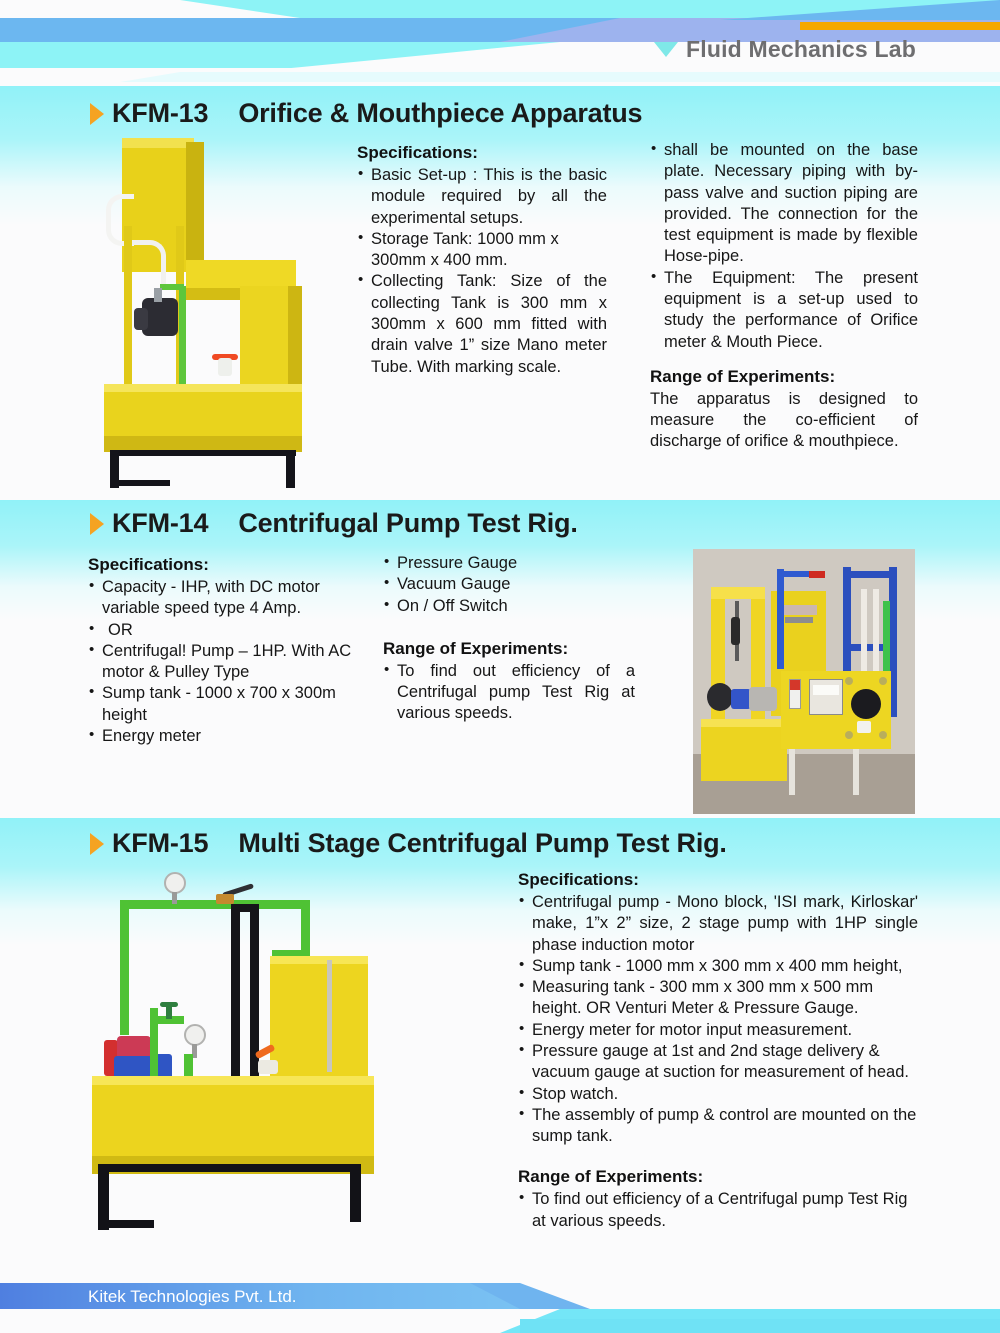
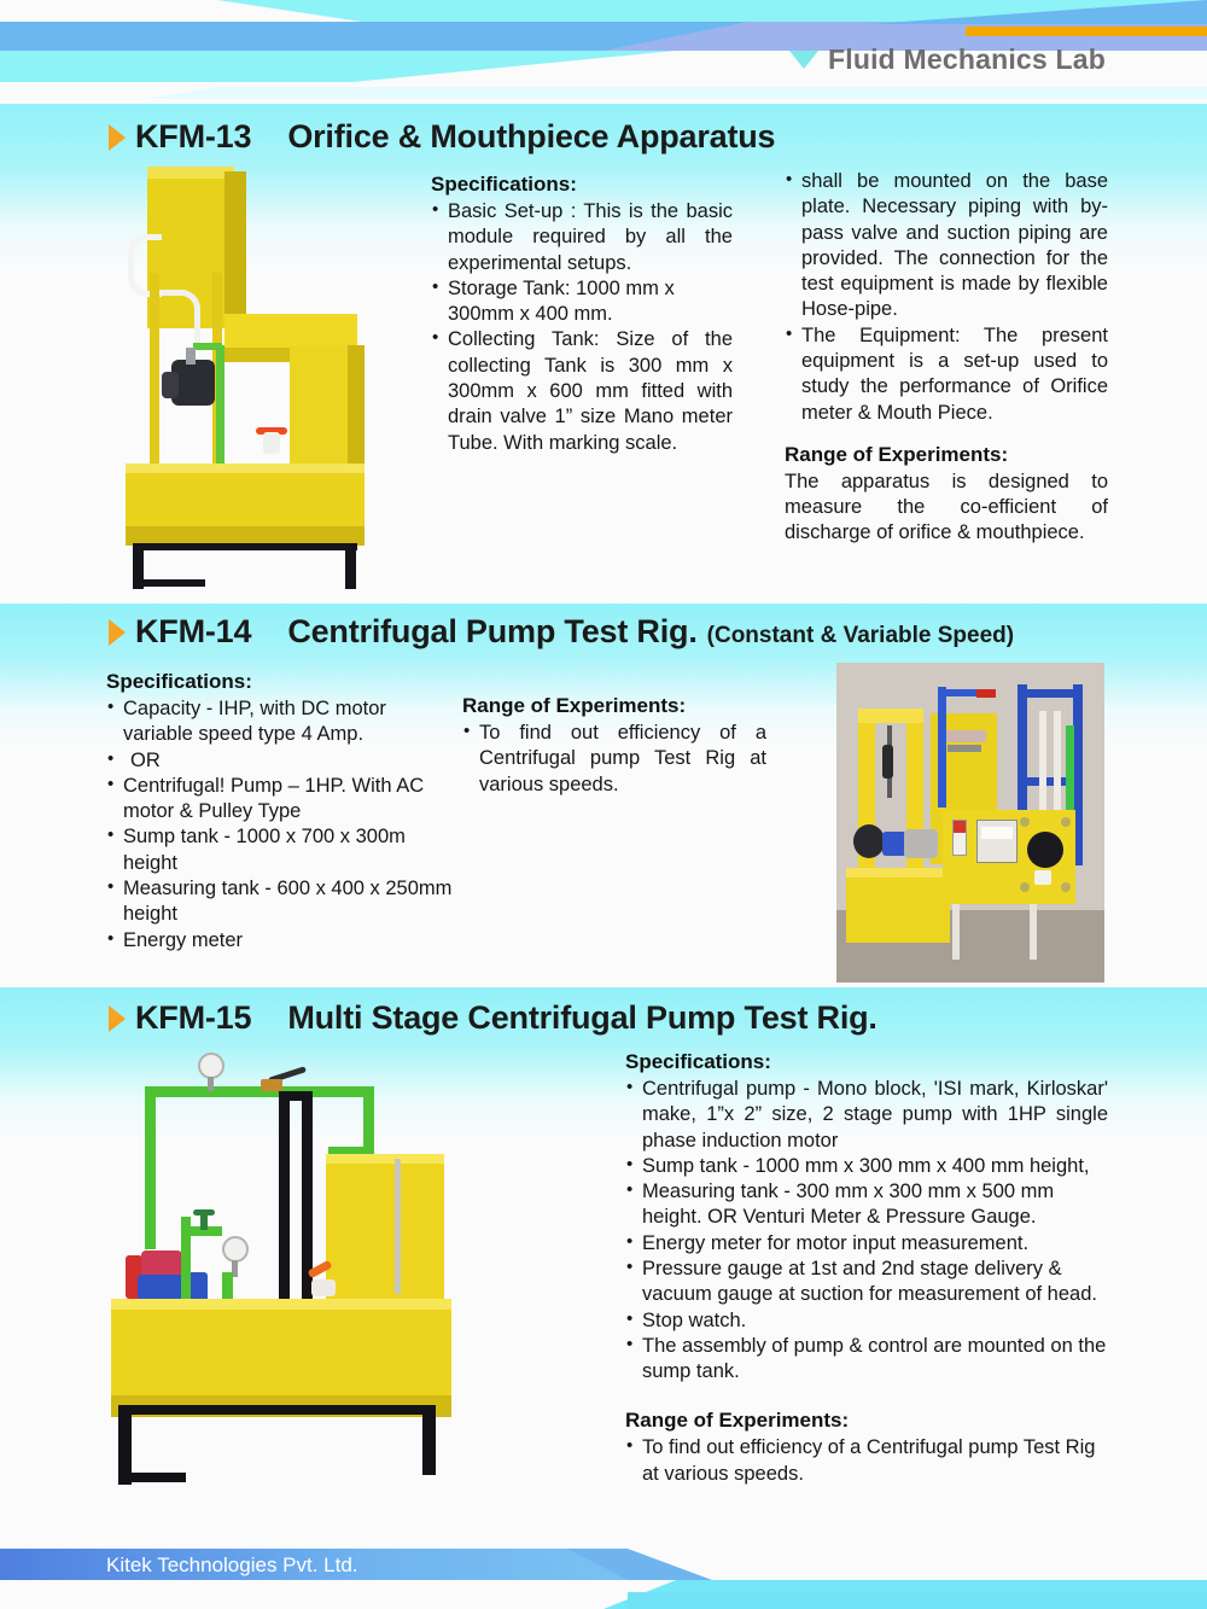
  Fluid Mechanics Lab
  KFM-13
  Orifice & Mouthpiece Apparatus
  Specifications:
  Basic Set-up : This is the basic module required by all the experimental setups.
  Storage Tank: 1000 mm x 300mm x 400 mm.
  Collecting Tank: Size of the collecting Tank is 300 mm x 300mm x 600 mm fitted with drain valve 1” size Mano meter Tube. With marking scale.
  shall be mounted on the base plate. Necessary piping with by-pass valve and suction piping are provided. The connection for the test equipment is made by flexible Hose-pipe.
  The Equipment: The present equipment is a set-up used to study the performance of Orifice meter & Mouth Piece.
  Range of Experiments:
  The apparatus is designed to measure the co-efficient of discharge of orifice & mouthpiece.
  KFM-14
  Centrifugal Pump Test Rig.
+ (Constant & Variable Speed)
  Specifications:
  Capacity - IHP, with DC motor variable speed type 4 Amp.
  OR
  Centrifugal! Pump – 1HP. With AC motor & Pulley Type
  Sump tank - 1000 x 700 x 300m height
+ Measuring tank - 600 x 400 x 250mm height
  Energy meter
- Pressure Gauge
- Vacuum Gauge
- On / Off Switch
  Range of Experiments:
  To find out efficiency of a Centrifugal pump Test Rig at various speeds.
  KFM-15
  Multi Stage Centrifugal Pump Test Rig.
  Specifications:
  Centrifugal pump - Mono block, 'ISI mark, Kirloskar' make, 1”x 2” size, 2 stage pump with 1HP single phase induction motor
  Sump tank - 1000 mm x 300 mm x 400 mm height,
  Measuring tank - 300 mm x 300 mm x 500 mm height. OR Venturi Meter & Pressure Gauge.
  Energy meter for motor input measurement.
  Pressure gauge at 1st and 2nd stage delivery & vacuum gauge at suction for measurement of head.
  Stop watch.
  The assembly of pump & control are mounted on the sump tank.
  Range of Experiments:
  To find out efficiency of a Centrifugal pump Test Rig at various speeds.
  Kitek Technologies Pvt. Ltd.
